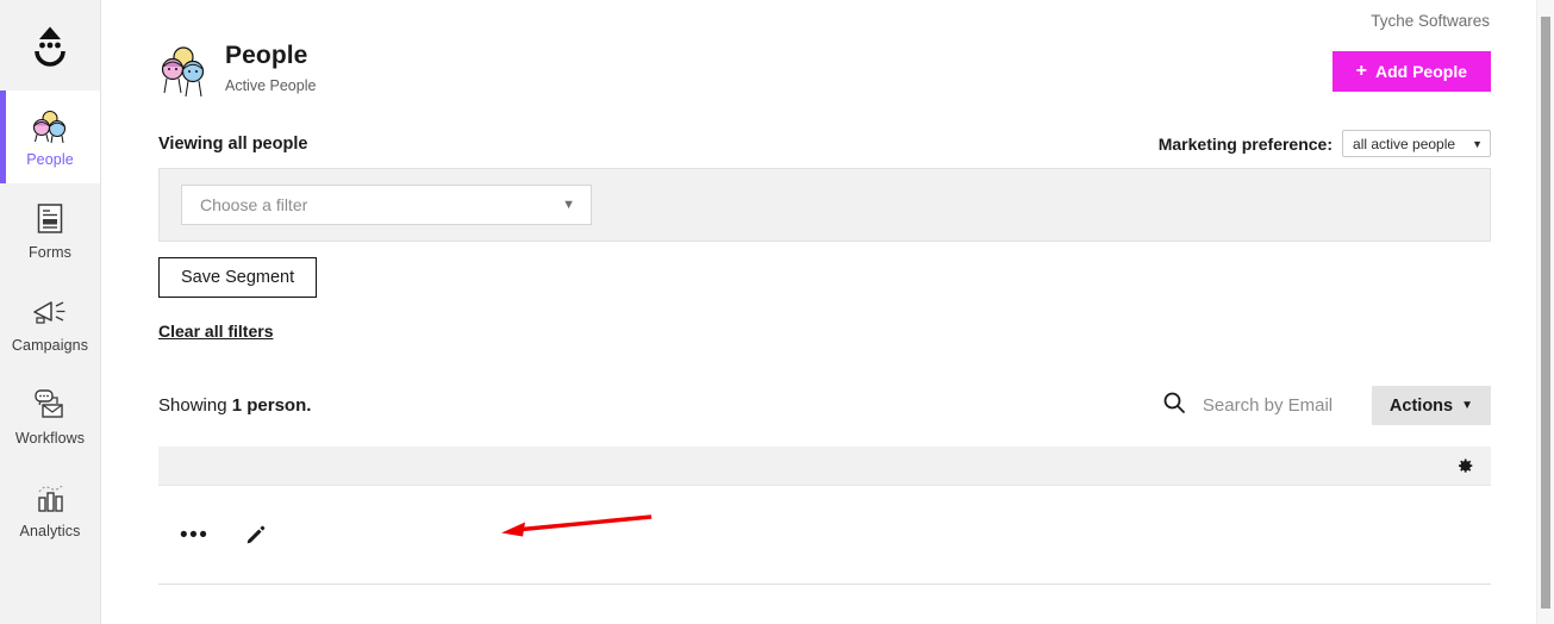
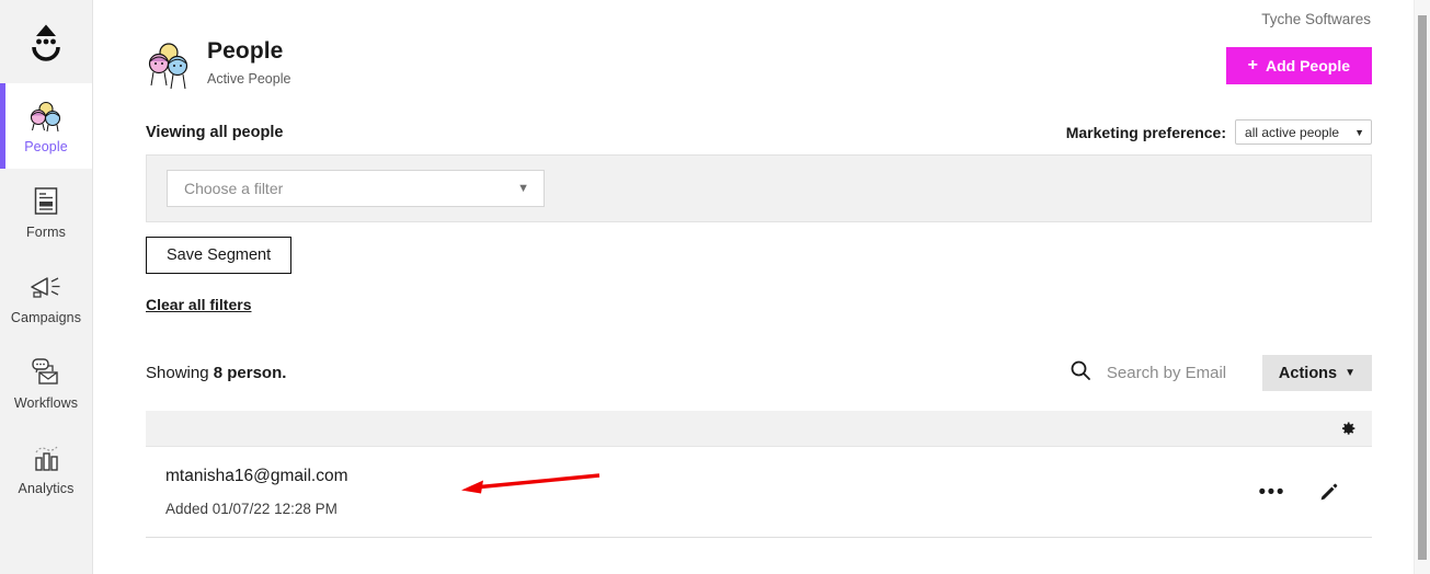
  People
  Forms
  Campaigns
  Workflows
  Analytics
  Tyche Softwares
  People
  Active People
  +
  Add People
  Viewing all people
  Marketing preference:
  all active people
  ▼
  Choose a filter
  ▼
  Save Segment
  Clear all filters
- Showing 1 person.
+ Showing 8 person.
  Search by Email
  Actions
  ▼
+ mtanisha16@gmail.com
+ Added 01/07/22 12:28 PM
  •••
